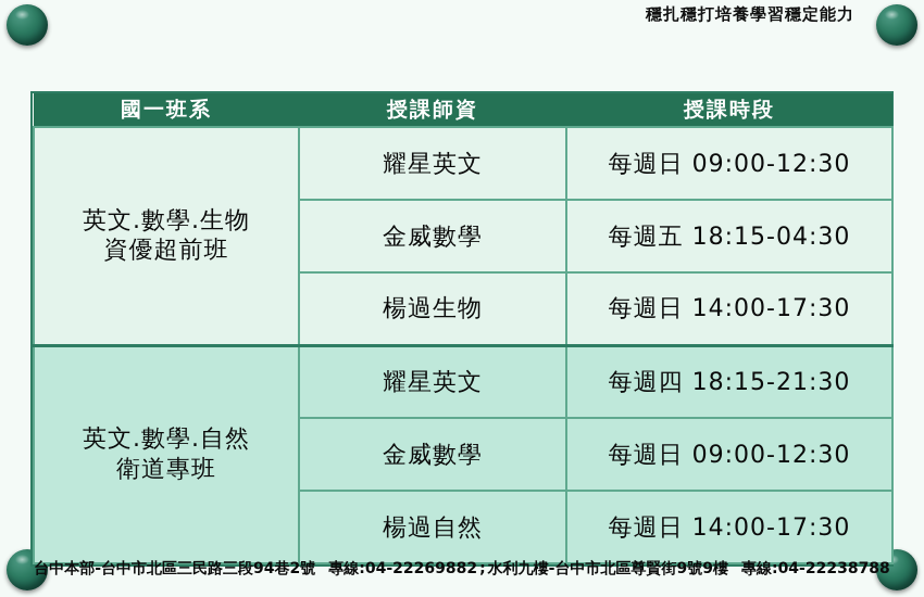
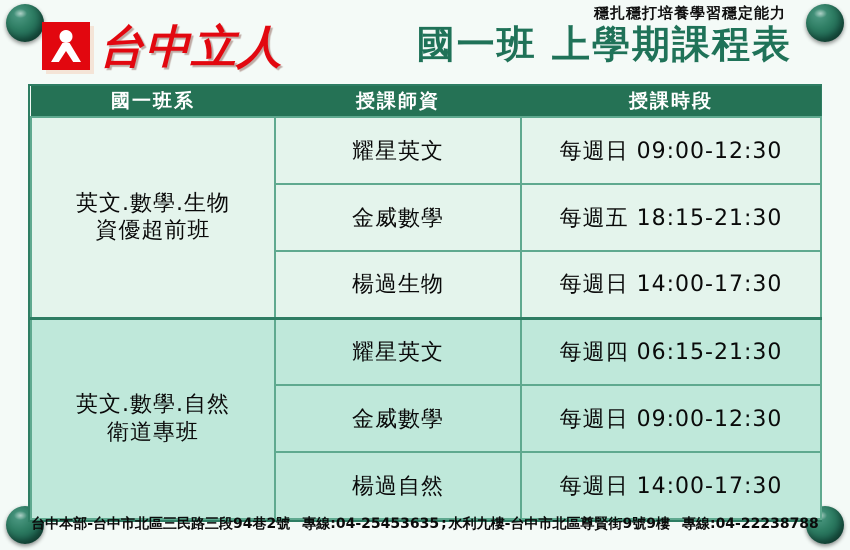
+ 台中立人
  穩扎穩打培養學習穩定能力
+ 國一班 上學期課程表
  國一班系	授課師資	授課時段
  英文.數學.生物 資優超前班	耀星英文	每週日 09:00-12:30
- 金威數學	每週五 18:15-04:30
+ 金威數學	每週五 18:15-21:30
  楊過生物	每週日 14:00-17:30
- 英文.數學.自然 衛道專班	耀星英文	每週四 18:15-21:30
+ 英文.數學.自然 衛道專班	耀星英文	每週四 06:15-21:30
  金威數學	每週日 09:00-12:30
  楊過自然	每週日 14:00-17:30
- 台中本部-台中市北區三民路三段94巷2號 專線:04-22269882 ; 水利九樓-台中市北區尊賢街9號9樓 專線:04-22238788
+ 台中本部-台中市北區三民路三段94巷2號 專線:04-25453635 ; 水利九樓-台中市北區尊賢街9號9樓 專線:04-22238788
